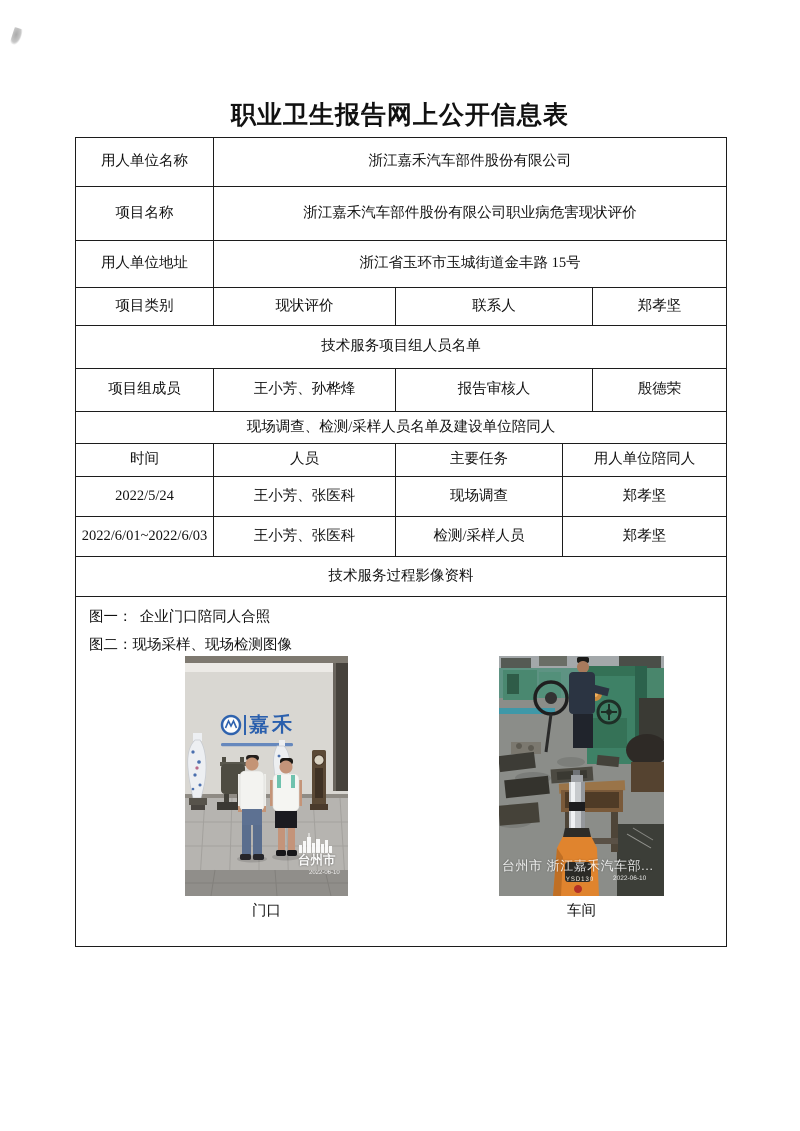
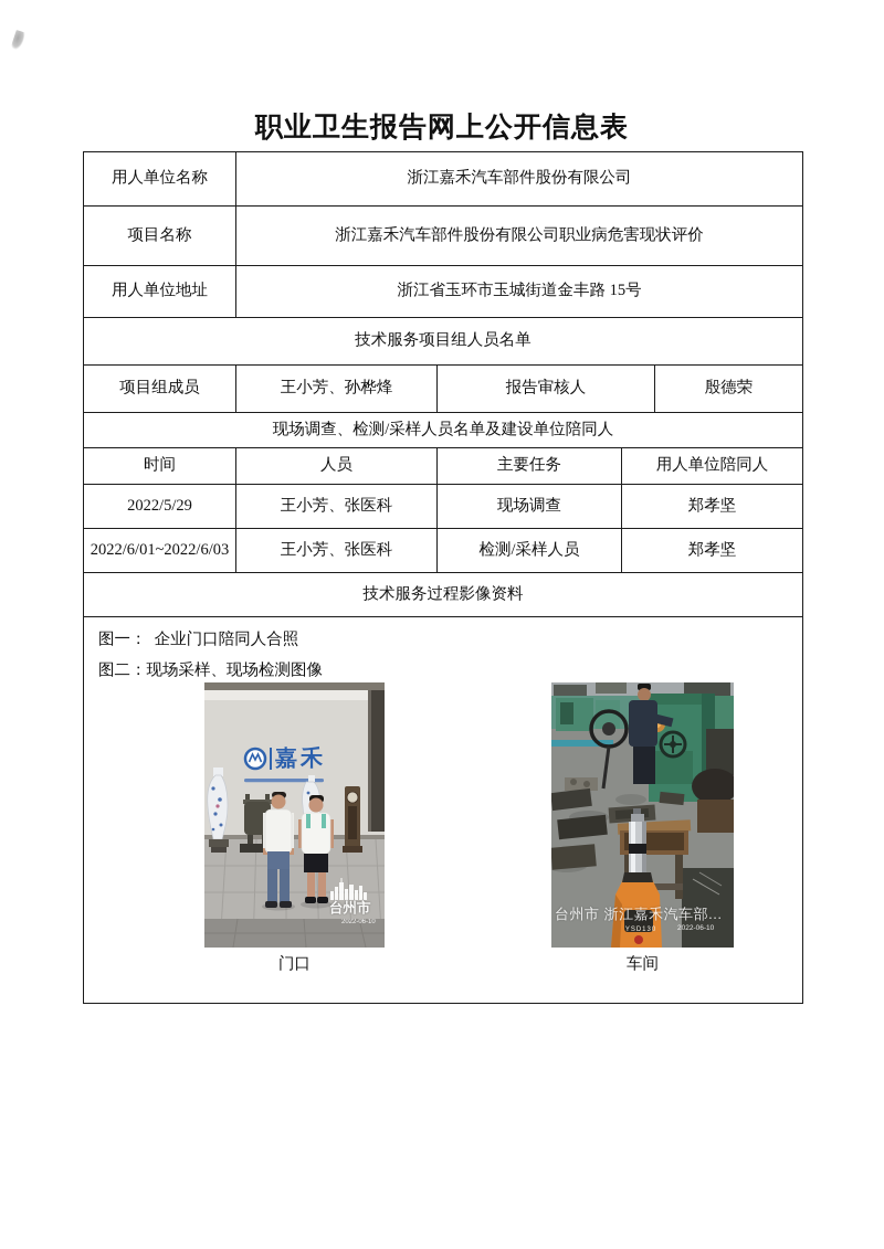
  职业卫生报告网上公开信息表
  用人单位名称	浙江嘉禾汽车部件股份有限公司
  项目名称	浙江嘉禾汽车部件股份有限公司职业病危害现状评价
  用人单位地址	浙江省玉环市玉城街道金丰路 15号
- 项目类别	现状评价	联系人	郑孝坚
  技术服务项目组人员名单
  项目组成员	王小芳、孙桦烽	报告审核人	殷德荣
  现场调查、检测/采样人员名单及建设单位陪同人
  时间	人员	主要任务	用人单位陪同人
- 2022/5/24	王小芳、张医科	现场调查	郑孝坚
+ 2022/5/29	王小芳、张医科	现场调查	郑孝坚
  2022/6/01~2022/6/03	王小芳、张医科	检测/采样人员	郑孝坚
  技术服务过程影像资料
